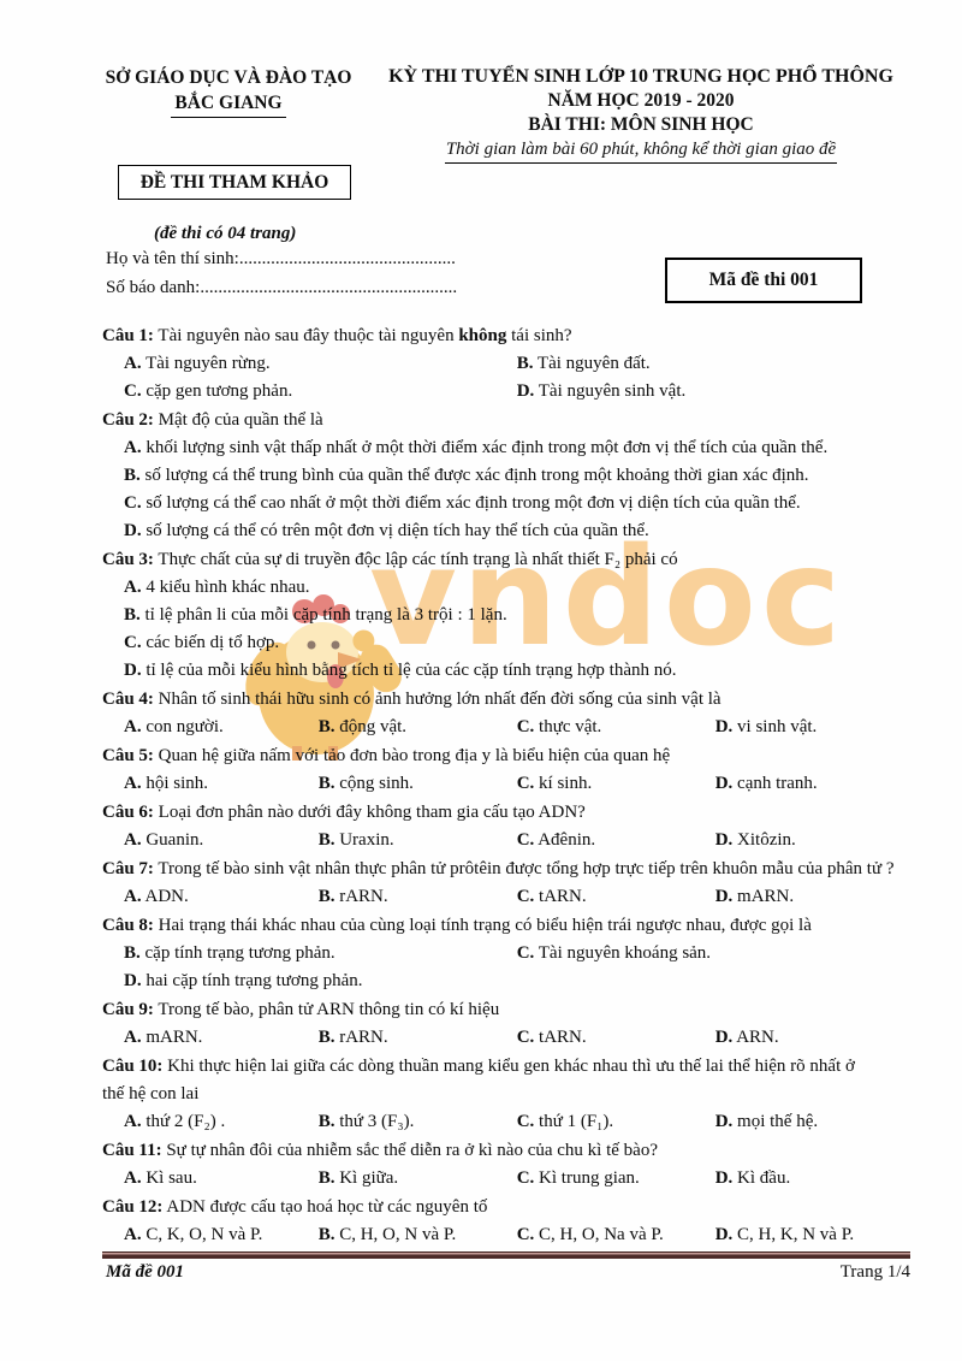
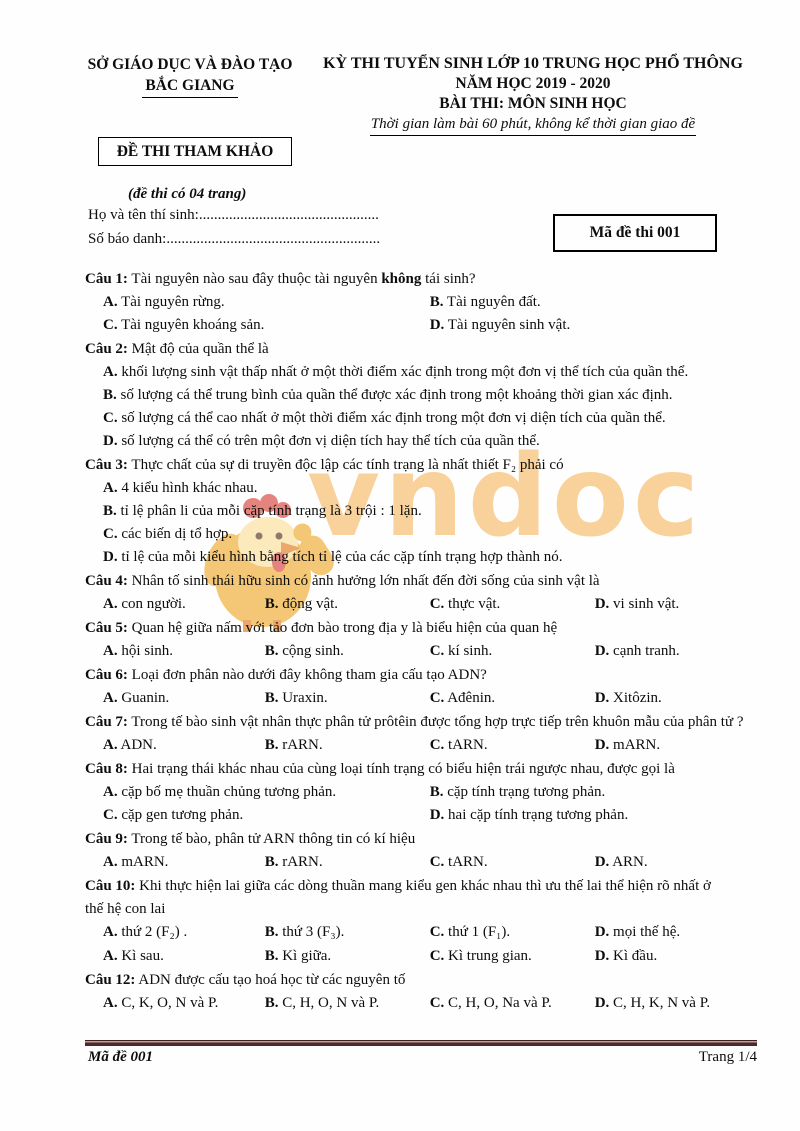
  SỞ GIÁO DỤC VÀ ĐÀO TẠO
  BẮC GIANG
  KỲ THI TUYỂN SINH LỚP 10 TRUNG HỌC PHỔ THÔNG
  NĂM HỌC 2019 - 2020
  BÀI THI: MÔN SINH HỌC
  Thời gian làm bài 60 phút, không kể thời gian giao đề
  ĐỀ THI THAM KHẢO
  (đề thi có 04 trang)
  Họ và tên thí sinh:................................................
  Số báo danh:.........................................................
  Mã đề thi 001
  vndoc
  Câu 1: Tài nguyên nào sau đây thuộc tài nguyên không tái sinh?
  A. Tài nguyên rừng.
  B. Tài nguyên đất.
- C. cặp gen tương phản.
+ C. Tài nguyên khoáng sản.
  D. Tài nguyên sinh vật.
  Câu 2: Mật độ của quần thể là
  A. khối lượng sinh vật thấp nhất ở một thời điểm xác định trong một đơn vị thể tích của quần thể.
  B. số lượng cá thể trung bình của quần thể được xác định trong một khoảng thời gian xác định.
  C. số lượng cá thể cao nhất ở một thời điểm xác định trong một đơn vị diện tích của quần thể.
  D. số lượng cá thể có trên một đơn vị diện tích hay thể tích của quần thể.
  Câu 3: Thực chất của sự di truyền độc lập các tính trạng là nhất thiết F₂ phải có
  A. 4 kiểu hình khác nhau.
  B. tỉ lệ phân li của mỗi cặp tính trạng là 3 trội : 1 lặn.
  C. các biến dị tổ hợp.
  D. tỉ lệ của mỗi kiểu hình bằng tích tỉ lệ của các cặp tính trạng hợp thành nó.
  Câu 4: Nhân tố sinh thái hữu sinh có ảnh hưởng lớn nhất đến đời sống của sinh vật là
  A. con người.
  B. động vật.
  C. thực vật.
  D. vi sinh vật.
  Câu 5: Quan hệ giữa nấm với tảo đơn bào trong địa y là biểu hiện của quan hệ
  A. hội sinh.
  B. cộng sinh.
  C. kí sinh.
  D. cạnh tranh.
  Câu 6: Loại đơn phân nào dưới đây không tham gia cấu tạo ADN?
  A. Guanin.
  B. Uraxin.
  C. Ađênin.
  D. Xitôzin.
  Câu 7: Trong tế bào sinh vật nhân thực phân tử prôtêin được tổng hợp trực tiếp trên khuôn mẫu của phân tử ?
  A. ADN.
  B. rARN.
  C. tARN.
  D. mARN.
  Câu 8: Hai trạng thái khác nhau của cùng loại tính trạng có biểu hiện trái ngược nhau, được gọi là
+ A. cặp bố mẹ thuần chủng tương phản.
  B. cặp tính trạng tương phản.
- C. Tài nguyên khoáng sản.
+ C. cặp gen tương phản.
  D. hai cặp tính trạng tương phản.
  Câu 9: Trong tế bào, phân tử ARN thông tin có kí hiệu
  A. mARN.
  B. rARN.
  C. tARN.
  D. ARN.
  Câu 10: Khi thực hiện lai giữa các dòng thuần mang kiểu gen khác nhau thì ưu thế lai thể hiện rõ nhất ở
  thế hệ con lai
  A. thứ 2 (F₂) .
  B. thứ 3 (F₃).
  C. thứ 1 (F₁).
  D. mọi thế hệ.
- Câu 11: Sự tự nhân đôi của nhiễm sắc thể diễn ra ở kì nào của chu kì tế bào?
  A. Kì sau.
  B. Kì giữa.
  C. Kì trung gian.
  D. Kì đầu.
  Câu 12: ADN được cấu tạo hoá học từ các nguyên tố
  A. C, K, O, N và P.
  B. C, H, O, N và P.
  C. C, H, O, Na và P.
  D. C, H, K, N và P.
  Mã đề 001
  Trang 1/4
